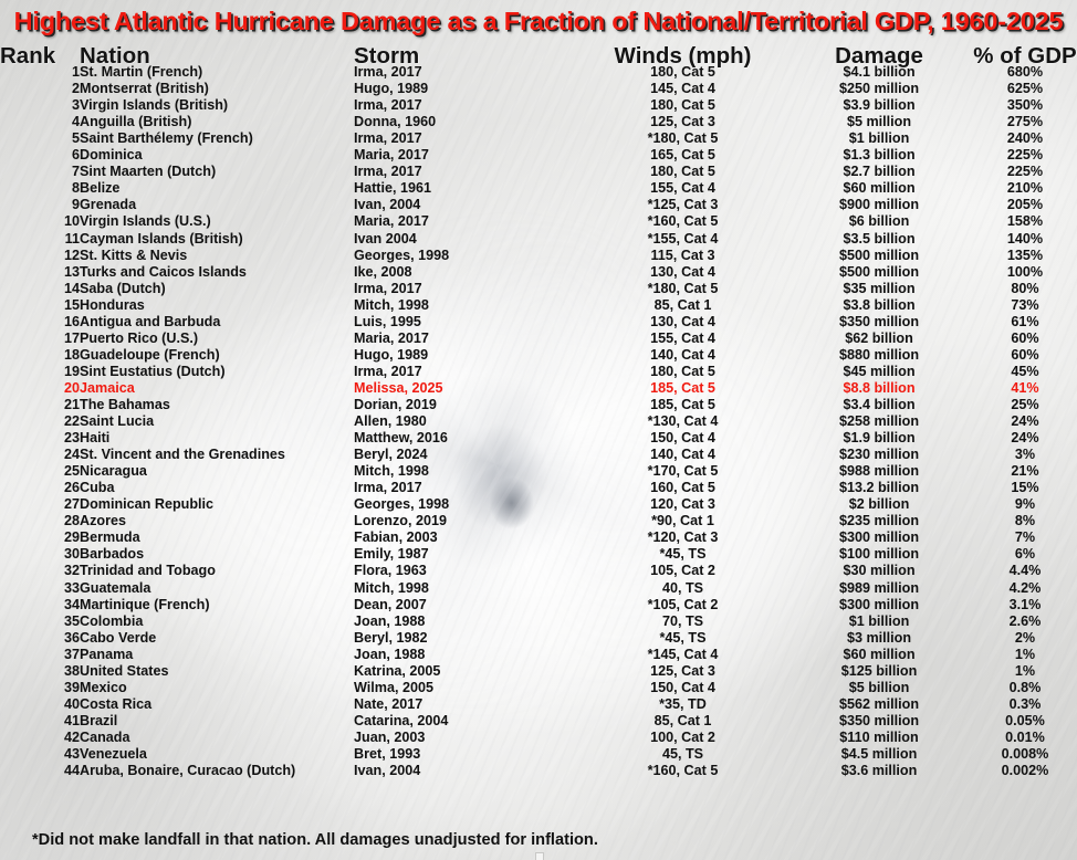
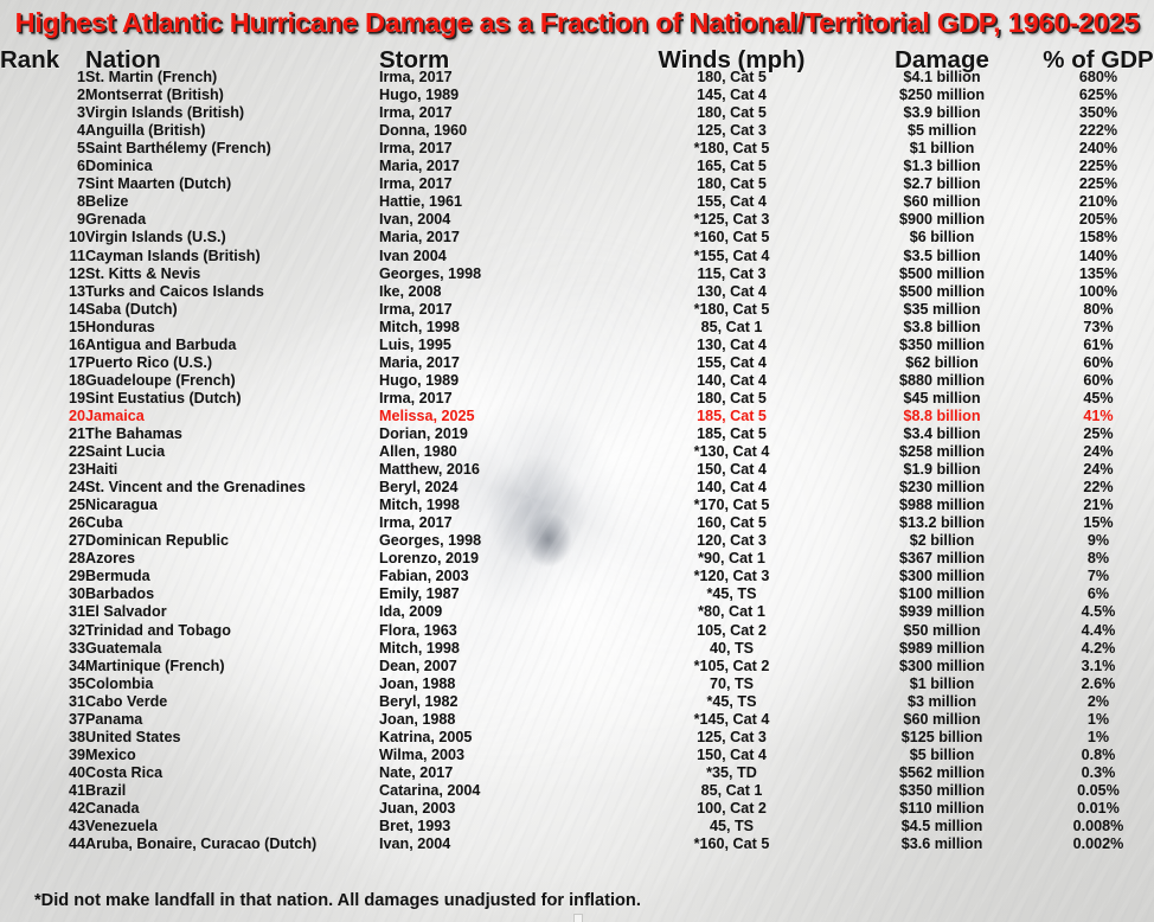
  Highest Atlantic Hurricane Damage as a Fraction of National/Territorial GDP, 1960-2025
  Rank	Nation	Storm	Winds (mph)	Damage	% of GDP
  1	St. Martin (French)	Irma, 2017	180, Cat 5	$4.1 billion	680%
  2	Montserrat (British)	Hugo, 1989	145, Cat 4	$250 million	625%
  3	Virgin Islands (British)	Irma, 2017	180, Cat 5	$3.9 billion	350%
- 4	Anguilla (British)	Donna, 1960	125, Cat 3	$5 million	275%
+ 4	Anguilla (British)	Donna, 1960	125, Cat 3	$5 million	222%
  5	Saint Barthélemy (French)	Irma, 2017	*180, Cat 5	$1 billion	240%
  6	Dominica	Maria, 2017	165, Cat 5	$1.3 billion	225%
  7	Sint Maarten (Dutch)	Irma, 2017	180, Cat 5	$2.7 billion	225%
  8	Belize	Hattie, 1961	155, Cat 4	$60 million	210%
  9	Grenada	Ivan, 2004	*125, Cat 3	$900 million	205%
  10	Virgin Islands (U.S.)	Maria, 2017	*160, Cat 5	$6 billion	158%
  11	Cayman Islands (British)	Ivan 2004	*155, Cat 4	$3.5 billion	140%
  12	St. Kitts & Nevis	Georges, 1998	115, Cat 3	$500 million	135%
  13	Turks and Caicos Islands	Ike, 2008	130, Cat 4	$500 million	100%
  14	Saba (Dutch)	Irma, 2017	*180, Cat 5	$35 million	80%
  15	Honduras	Mitch, 1998	85, Cat 1	$3.8 billion	73%
  16	Antigua and Barbuda	Luis, 1995	130, Cat 4	$350 million	61%
  17	Puerto Rico (U.S.)	Maria, 2017	155, Cat 4	$62 billion	60%
  18	Guadeloupe (French)	Hugo, 1989	140, Cat 4	$880 million	60%
  19	Sint Eustatius (Dutch)	Irma, 2017	180, Cat 5	$45 million	45%
  20	Jamaica	Melissa, 2025	185, Cat 5	$8.8 billion	41%
  21	The Bahamas	Dorian, 2019	185, Cat 5	$3.4 billion	25%
  22	Saint Lucia	Allen, 1980	*130, Cat 4	$258 million	24%
  23	Haiti	Matthew, 2016	150, Cat 4	$1.9 billion	24%
- 24	St. Vincent and the Grenadines	Beryl, 2024	140, Cat 4	$230 million	3%
+ 24	St. Vincent and the Grenadines	Beryl, 2024	140, Cat 4	$230 million	22%
  25	Nicaragua	Mitch, 1998	*170, Cat 5	$988 million	21%
  26	Cuba	Irma, 2017	160, Cat 5	$13.2 billion	15%
  27	Dominican Republic	Georges, 1998	120, Cat 3	$2 billion	9%
- 28	Azores	Lorenzo, 2019	*90, Cat 1	$235 million	8%
+ 28	Azores	Lorenzo, 2019	*90, Cat 1	$367 million	8%
  29	Bermuda	Fabian, 2003	*120, Cat 3	$300 million	7%
  30	Barbados	Emily, 1987	*45, TS	$100 million	6%
+ 31	El Salvador	Ida, 2009	*80, Cat 1	$939 million	4.5%
- 32	Trinidad and Tobago	Flora, 1963	105, Cat 2	$30 million	4.4%
+ 32	Trinidad and Tobago	Flora, 1963	105, Cat 2	$50 million	4.4%
  33	Guatemala	Mitch, 1998	40, TS	$989 million	4.2%
  34	Martinique (French)	Dean, 2007	*105, Cat 2	$300 million	3.1%
  35	Colombia	Joan, 1988	70, TS	$1 billion	2.6%
- 36	Cabo Verde	Beryl, 1982	*45, TS	$3 million	2%
+ 31	Cabo Verde	Beryl, 1982	*45, TS	$3 million	2%
  37	Panama	Joan, 1988	*145, Cat 4	$60 million	1%
  38	United States	Katrina, 2005	125, Cat 3	$125 billion	1%
- 39	Mexico	Wilma, 2005	150, Cat 4	$5 billion	0.8%
+ 39	Mexico	Wilma, 2003	150, Cat 4	$5 billion	0.8%
  40	Costa Rica	Nate, 2017	*35, TD	$562 million	0.3%
  41	Brazil	Catarina, 2004	85, Cat 1	$350 million	0.05%
  42	Canada	Juan, 2003	100, Cat 2	$110 million	0.01%
  43	Venezuela	Bret, 1993	45, TS	$4.5 million	0.008%
  44	Aruba, Bonaire, Curacao (Dutch)	Ivan, 2004	*160, Cat 5	$3.6 million	0.002%
  *Did not make landfall in that nation. All damages unadjusted for inflation.
